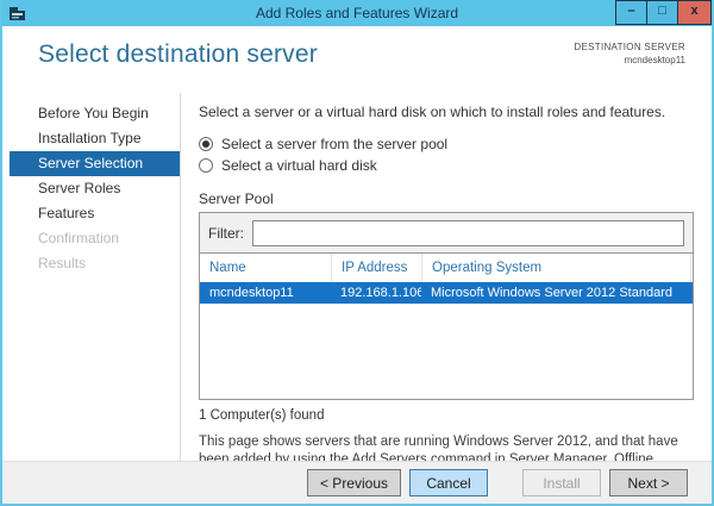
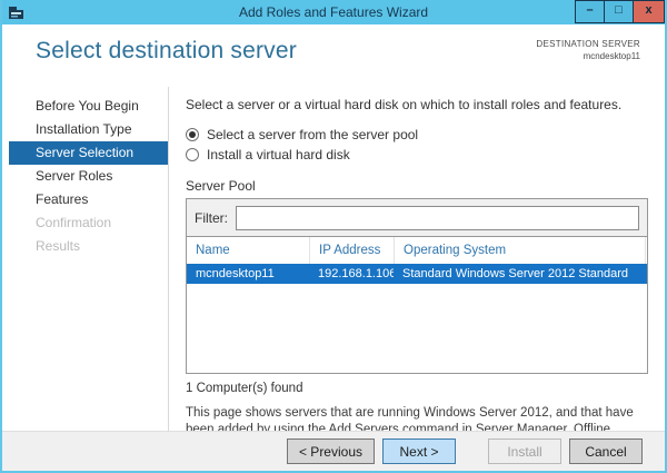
  Add Roles and Features Wizard
  –
  □
  x
  Select destination server
  DESTINATION SERVER
  mcndesktop11
  Before You Begin
  Installation Type
  Server Selection
  Server Roles
  Features
  Confirmation
  Results
  Select a server or a virtual hard disk on which to install roles and features.
  Select a server from the server pool
- Select a virtual hard disk
+ Install a virtual hard disk
  Server Pool
  Filter:
  Name
  IP Address
  Operating System
  mcndesktop11
  192.168.1.106
- Microsoft Windows Server 2012 Standard
+ Standard Windows Server 2012 Standard
  1 Computer(s) found
  < Previous
- Cancel
+ Next >
  Install
- Next >
+ Cancel
